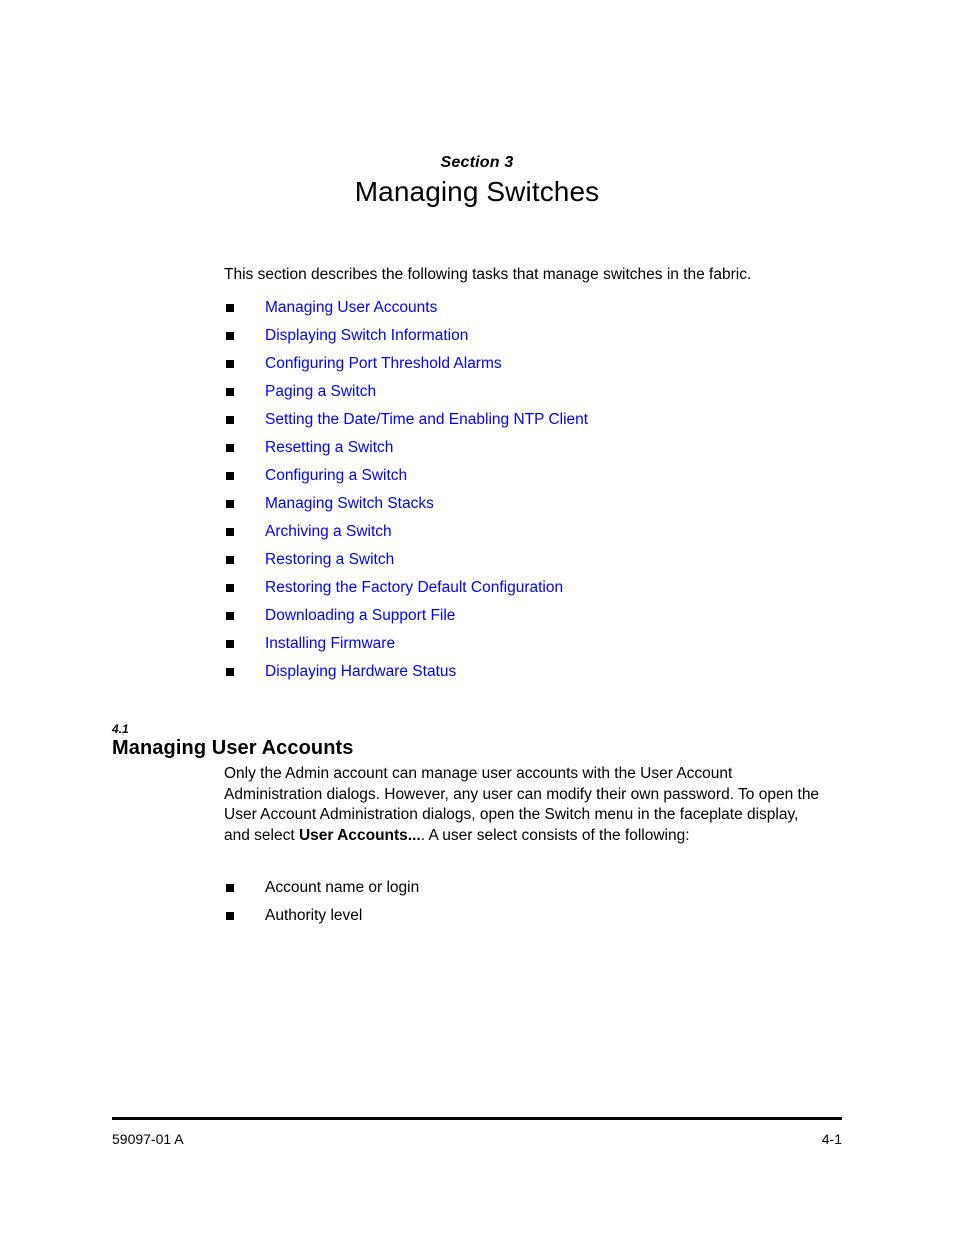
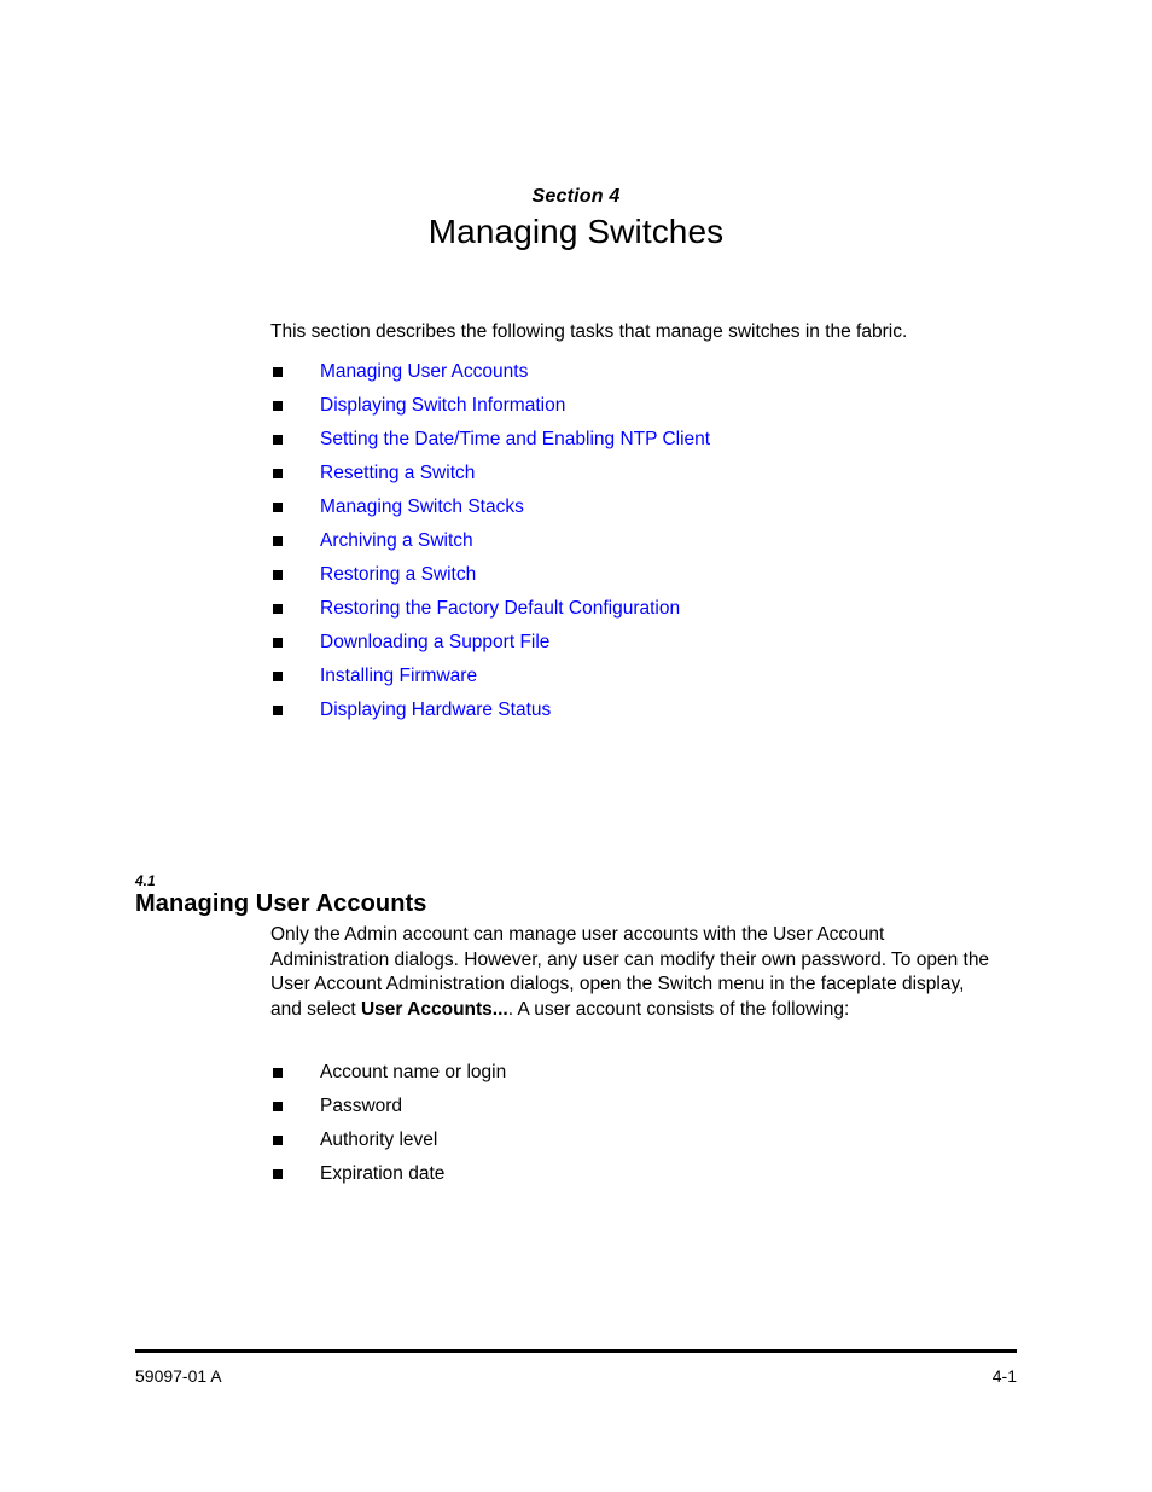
- Section 3
+ Section 4
  Managing Switches
  This section describes the following tasks that manage switches in the fabric.
  Managing User Accounts
  Displaying Switch Information
- Configuring Port Threshold Alarms
- Paging a Switch
  Setting the Date/Time and Enabling NTP Client
  Resetting a Switch
- Configuring a Switch
  Managing Switch Stacks
  Archiving a Switch
  Restoring a Switch
  Restoring the Factory Default Configuration
  Downloading a Support File
  Installing Firmware
  Displaying Hardware Status
  4.1
  Managing User Accounts
- Only the Admin account can manage user accounts with the User Account Administration dialogs. However, any user can modify their own password. To open the User Account Administration dialogs, open the Switch menu in the faceplate display, and select User Accounts.... A user select consists of the following:
+ Only the Admin account can manage user accounts with the User Account Administration dialogs. However, any user can modify their own password. To open the User Account Administration dialogs, open the Switch menu in the faceplate display, and select User Accounts.... A user account consists of the following:
  Account name or login
+ Password
  Authority level
+ Expiration date
  59097-01 A
  4-1
